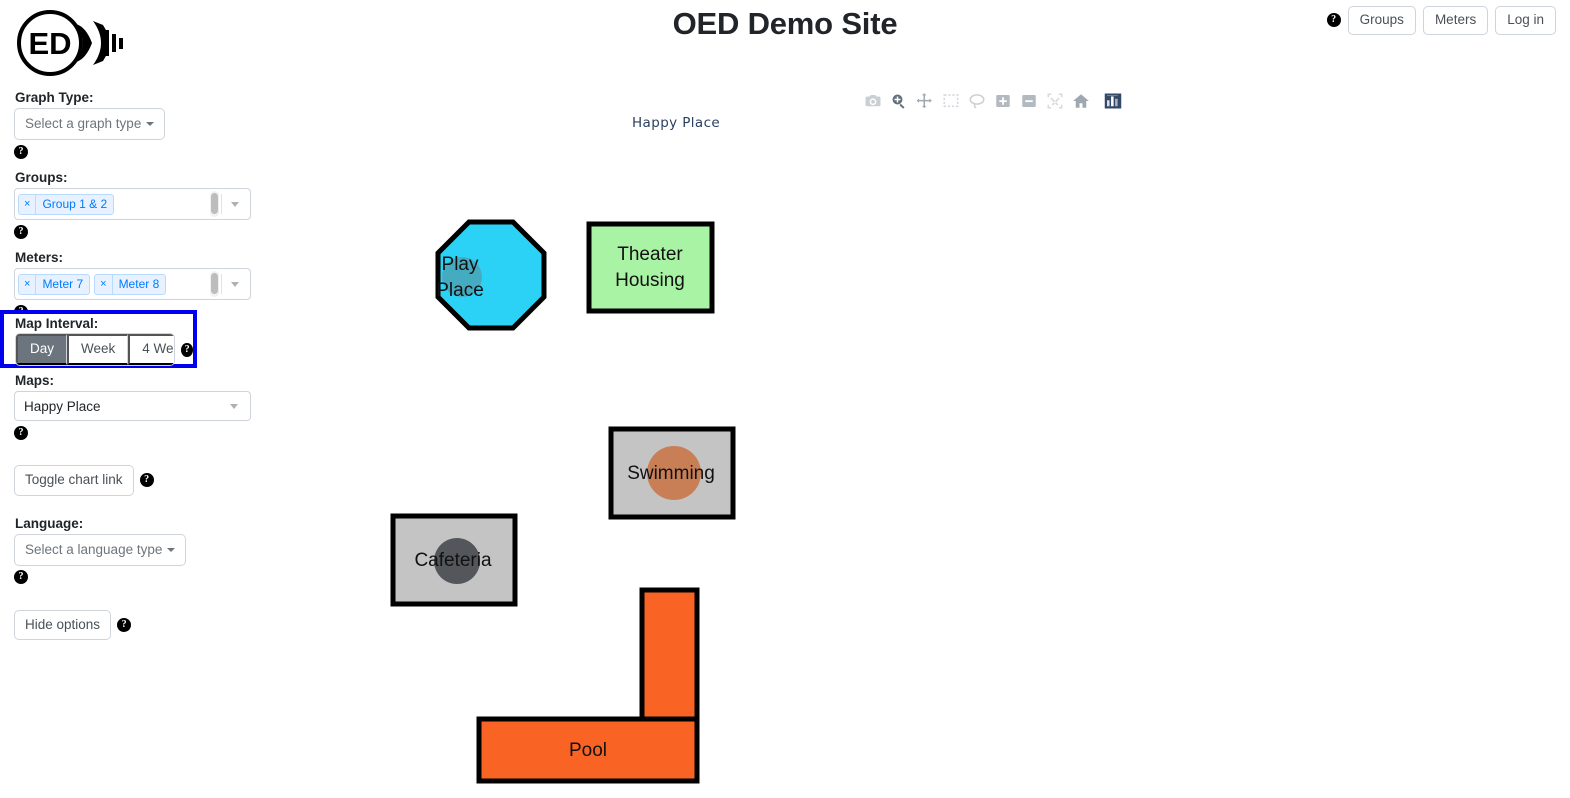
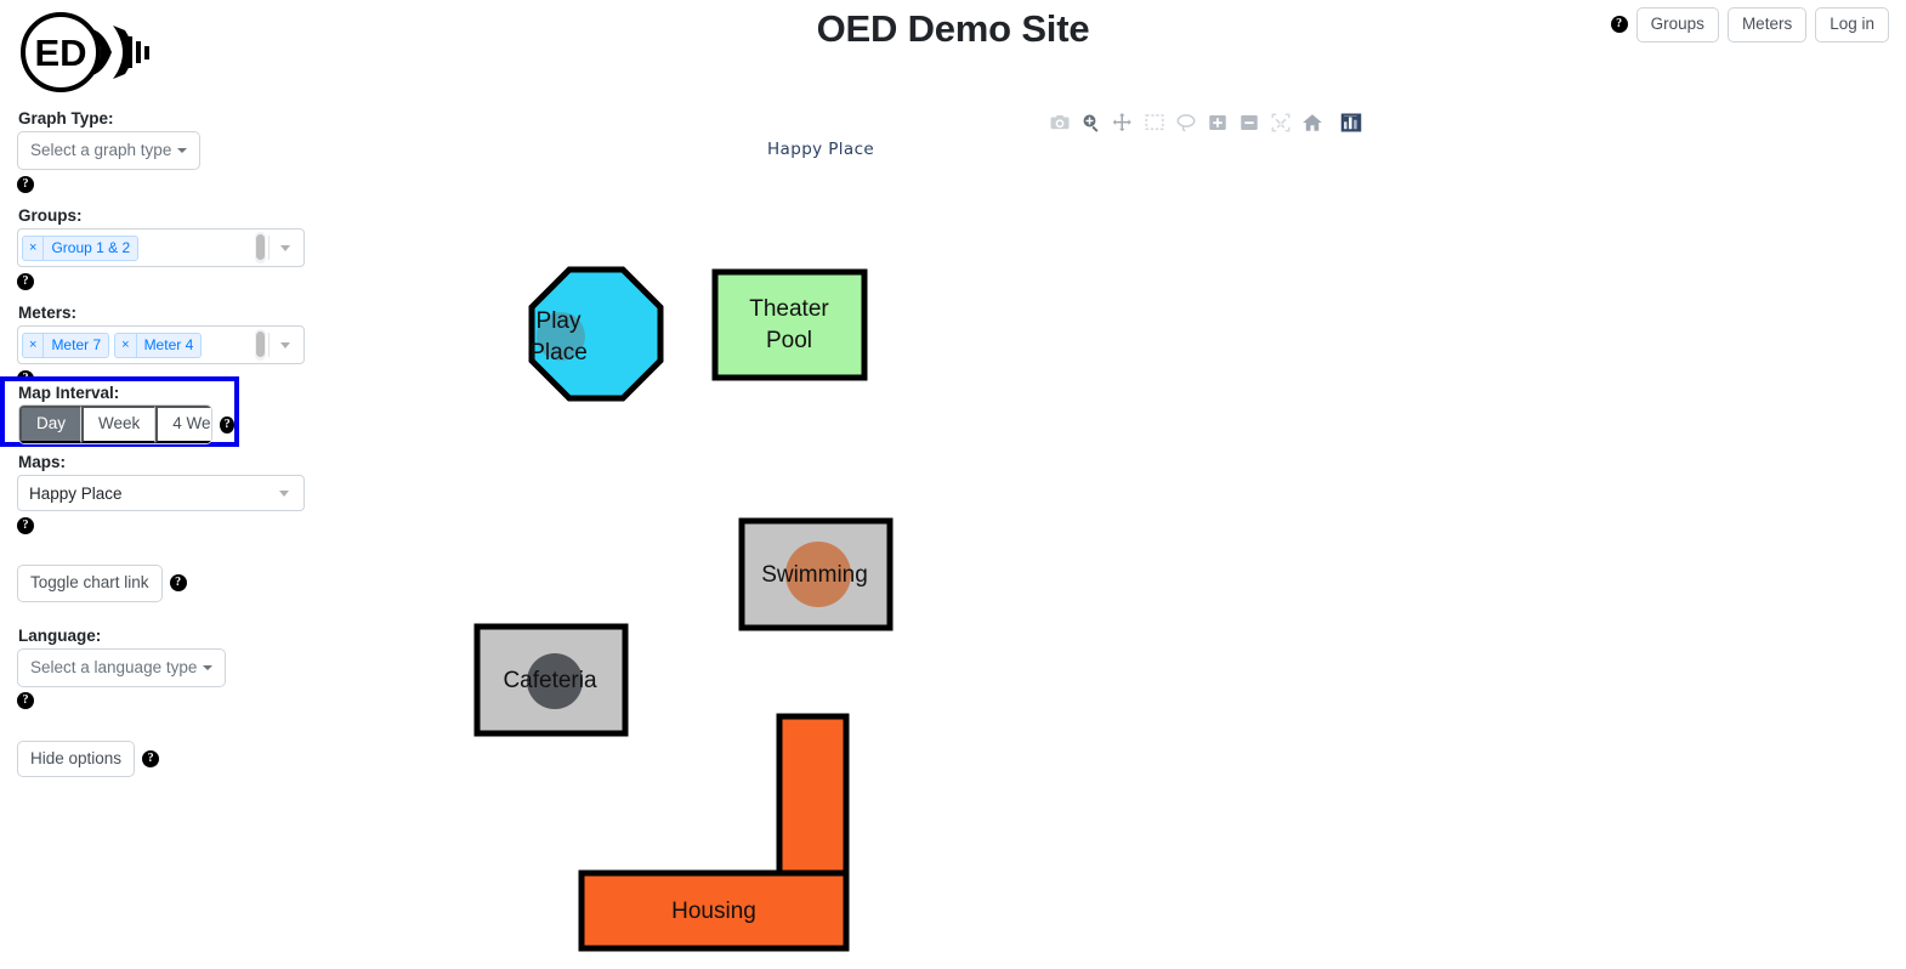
  ED
  OED Demo Site
  ?
  Groups
  Meters
  Log in
  Graph Type:
  Select a graph type
  ?
  Groups:
  ×
  Group 1 & 2
  ?
  Meters:
  ×
  Meter 7
  ×
- Meter 8
+ Meter 4
  Maps:
  Happy Place
  ?
  Toggle chart link
  ?
  Language:
  Select a language type
  ?
  Hide options
  ?
  Map Interval:
  Day
  Week
  ?
  Happy Place
  Play
  Place
  Theater
- Housing
+ Pool
  Swimming
  Cafeteria
- Pool
+ Housing
